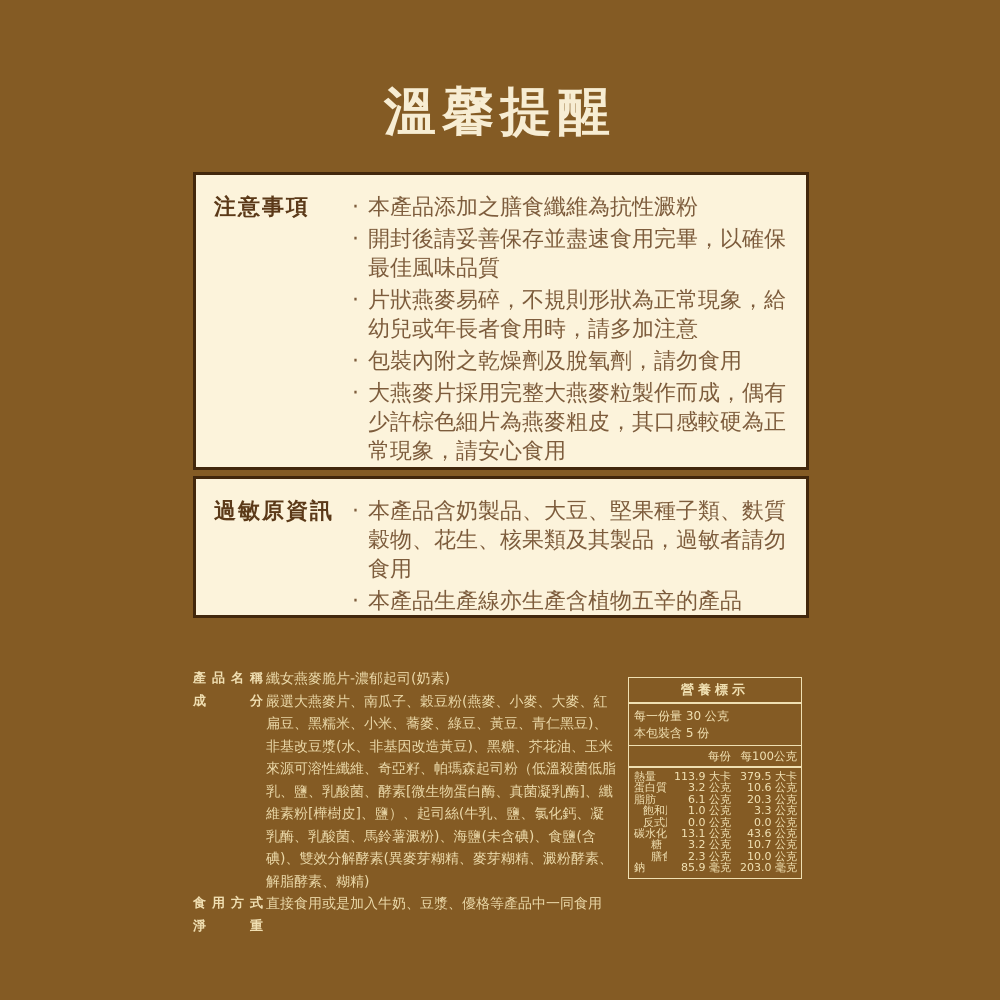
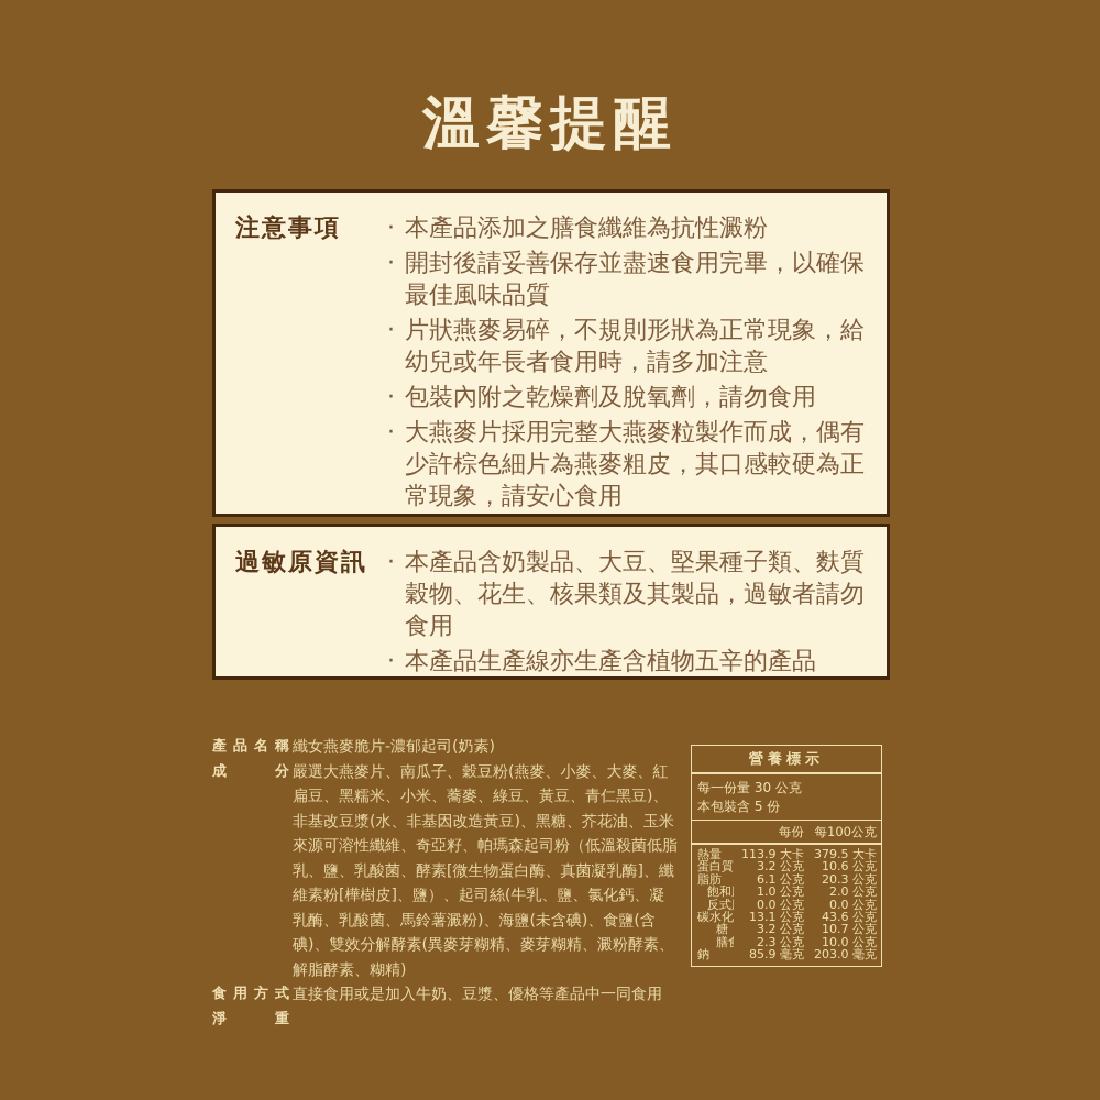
  溫馨提醒
  注意事項
  ·
  本產品添加之膳食纖維為抗性澱粉
  ·
  開封後請妥善保存並盡速食用完畢，以確保最佳風味品質
  ·
  片狀燕麥易碎，不規則形狀為正常現象，給幼兒或年長者食用時，請多加注意
  ·
  包裝內附之乾燥劑及脫氧劑，請勿食用
  ·
  大燕麥片採用完整大燕麥粒製作而成，偶有少許棕色細片為燕麥粗皮，其口感較硬為正常現象，請安心食用
  過敏原資訊
  ·
  本產品含奶製品、大豆、堅果種子類、麩質穀物、花生、核果類及其製品，過敏者請勿食用
  ·
  本產品生產線亦生產含植物五辛的產品
  產品名稱
  纖女燕麥脆片-濃郁起司(奶素)
  成分
  嚴選大燕麥片、南瓜子、穀豆粉(燕麥、小麥、大麥、紅扁豆、黑糯米、小米、蕎麥、綠豆、黃豆、青仁黑豆)、非基改豆漿(水、非基因改造黃豆)、黑糖、芥花油、玉米來源可溶性纖維、奇亞籽、帕瑪森起司粉（低溫殺菌低脂乳、鹽、乳酸菌、酵素[微生物蛋白酶、真菌凝乳酶]、纖維素粉[樺樹皮]、鹽）、起司絲(牛乳、鹽、氯化鈣、凝乳酶、乳酸菌、馬鈴薯澱粉)、海鹽(未含碘)、食鹽(含碘)、雙效分解酵素(異麥芽糊精、麥芽糊精、澱粉酵素、 解脂酵素、糊精)
  食用方式
  直接食用或是加入牛奶、豆漿、優格等產品中一同食用
  淨重
  營養標示
  每一份量 30 公克
  本包裝含 5 份
  每份
  每100公克
  熱量
  113.9 大卡
  379.5 大卡
  蛋白質
  3.2 公克
  10.6 公克
  脂肪
  6.1 公克
  20.3 公克
  1.0 公克
- 3.3 公克
+ 2.0 公克
  0.0 公克
  0.0 公克
  13.1 公克
  43.6 公克
  糖
  3.2 公克
  10.7 公克
  2.3 公克
  10.0 公克
  鈉
  85.9 毫克
  203.0 毫克
